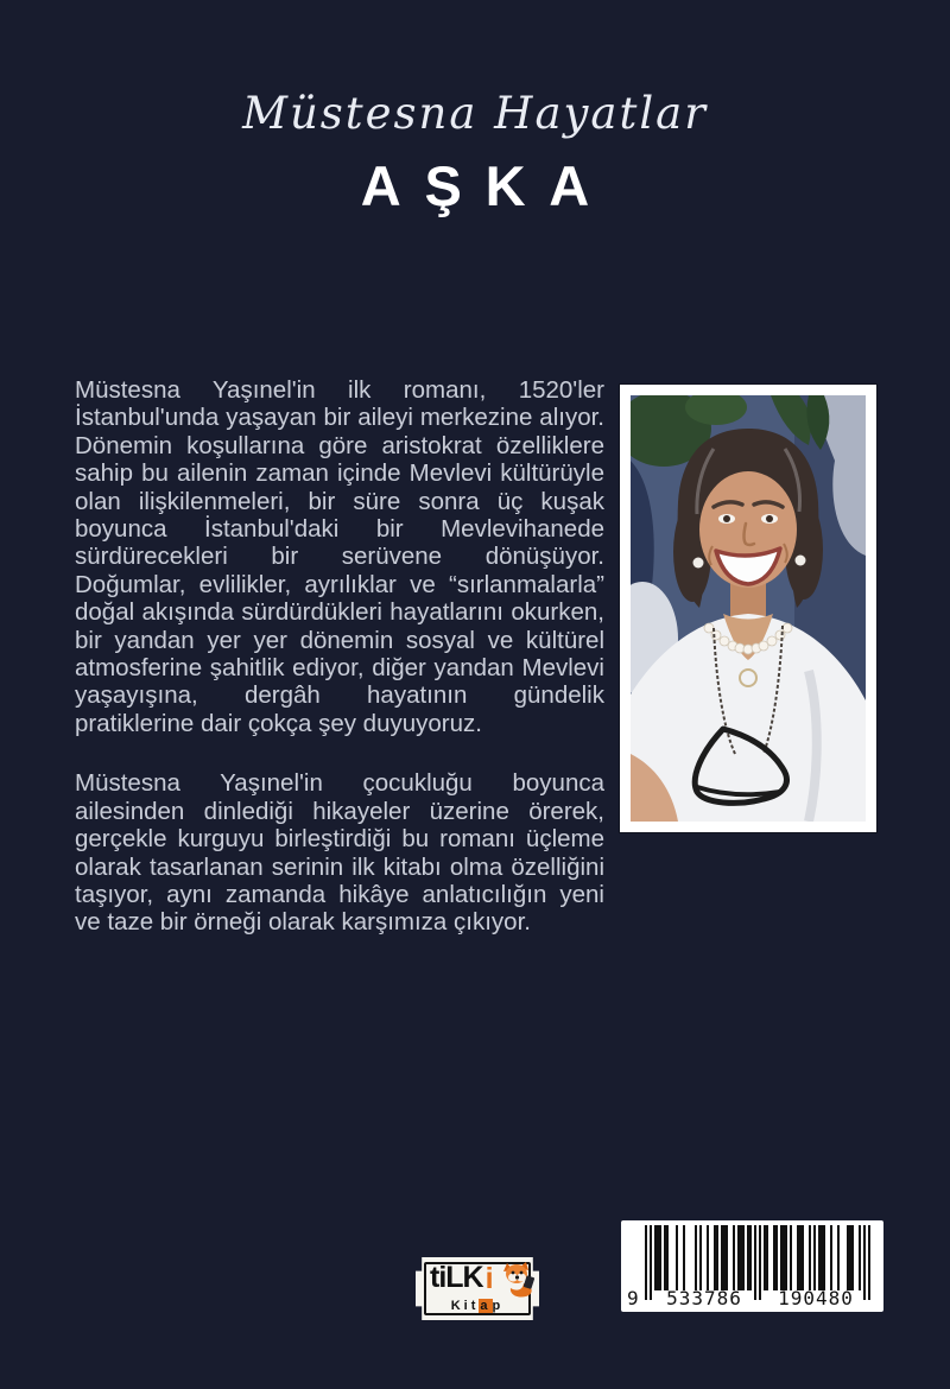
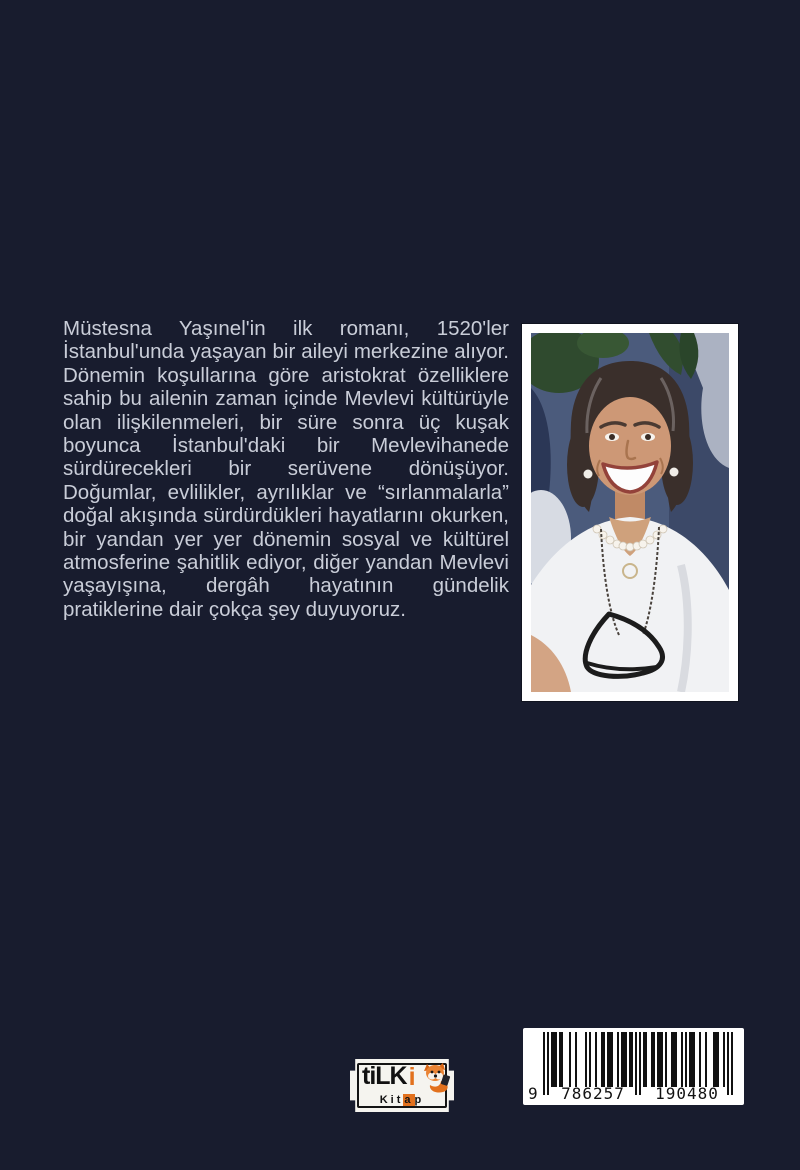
- Müstesna Hayatlar
- AŞKA
  Müstesna Yaşınel'in ilk romanı, 1520'ler İstanbul'unda yaşayan bir aileyi merkezine alıyor. Dönemin koşullarına göre aristokrat özelliklere sahip bu ailenin zaman içinde Mevlevi kültürüyle olan ilişkilenmeleri, bir süre sonra üç kuşak boyunca İstanbul'daki bir Mevlevihanede sürdürecekleri bir serüvene dönüşüyor. Doğumlar, evlilikler, ayrılıklar ve “sırlanmalarla” doğal akışında sürdürdükleri hayatlarını okurken, bir yandan yer yer dönemin sosyal ve kültürel atmosferine şahitlik ediyor, diğer yandan Mevlevi yaşayışına, dergâh hayatının gündelik pratiklerine dair çokça şey duyuyoruz.
- Müstesna Yaşınel'in çocukluğu boyunca ailesinden dinlediği hikayeler üzerine örerek, gerçekle kurguyu birleştirdiği bu romanı üçleme olarak tasarlanan serinin ilk kitabı olma özelliğini taşıyor, aynı zamanda hikâye anlatıcılığın yeni ve taze bir örneği olarak karşımıza çıkıyor.
  tiLK
  i
  Kitap
  9
- 533786
+ 786257
  190480
